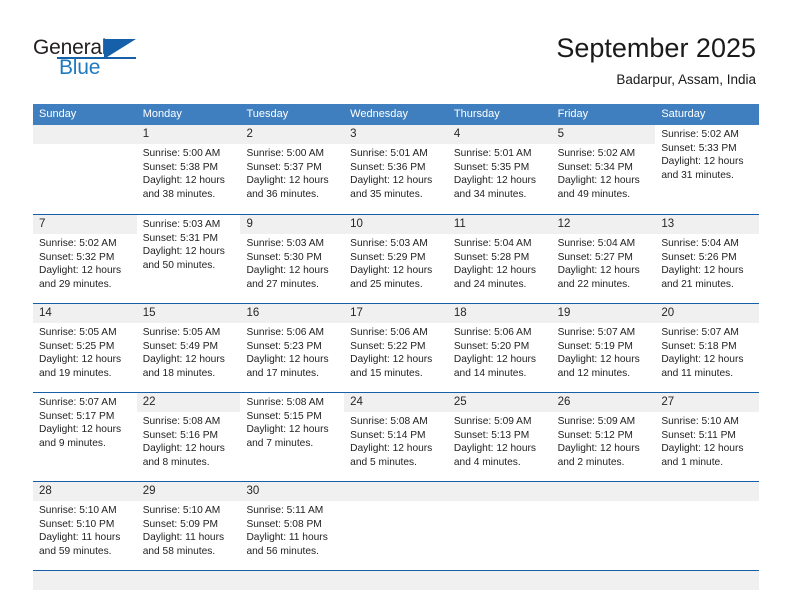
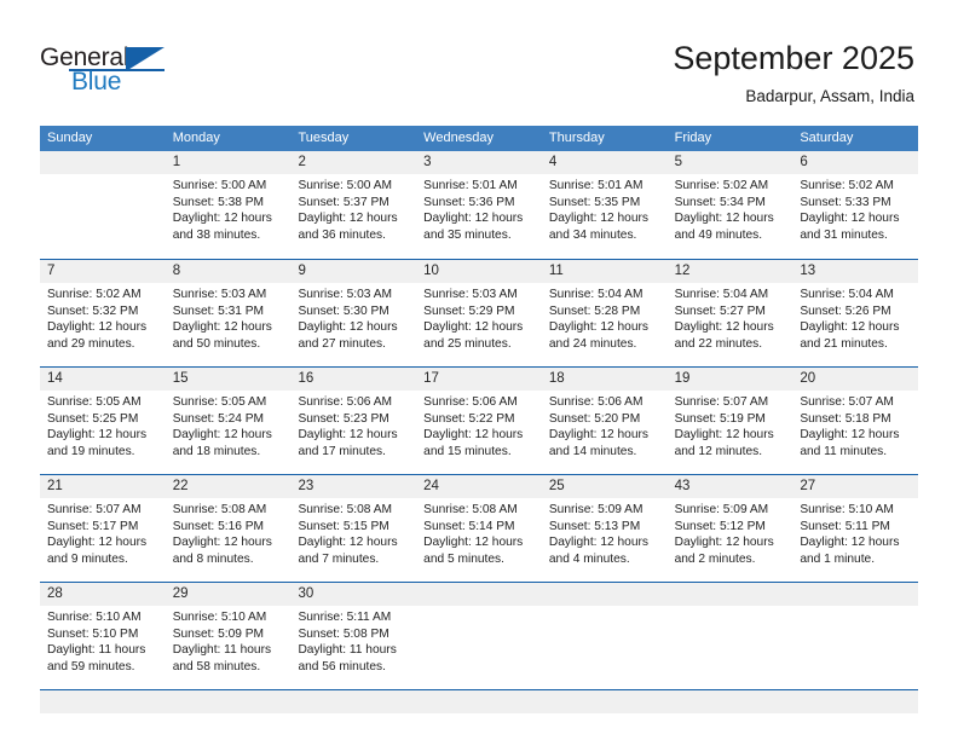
  General
  Blue
  September 2025
  Badarpur, Assam, India
  Sunday
  Monday
  Tuesday
  Wednesday
  Thursday
  Friday
  Saturday
  1
  Sunrise: 5:00 AM
  Sunset: 5:38 PM
  Daylight: 12 hours
  and 38 minutes.
  2
  Sunrise: 5:00 AM
  Sunset: 5:37 PM
  Daylight: 12 hours
  and 36 minutes.
  3
  Sunrise: 5:01 AM
  Sunset: 5:36 PM
  Daylight: 12 hours
  and 35 minutes.
  4
  Sunrise: 5:01 AM
  Sunset: 5:35 PM
  Daylight: 12 hours
  and 34 minutes.
  5
  Sunrise: 5:02 AM
  Sunset: 5:34 PM
  Daylight: 12 hours
  and 49 minutes.
+ 6
  Sunrise: 5:02 AM
  Sunset: 5:33 PM
  Daylight: 12 hours
  and 31 minutes.
  7
  Sunrise: 5:02 AM
  Sunset: 5:32 PM
  Daylight: 12 hours
  and 29 minutes.
+ 8
  Sunrise: 5:03 AM
  Sunset: 5:31 PM
  Daylight: 12 hours
  and 50 minutes.
  9
  Sunrise: 5:03 AM
  Sunset: 5:30 PM
  Daylight: 12 hours
  and 27 minutes.
  10
  Sunrise: 5:03 AM
  Sunset: 5:29 PM
  Daylight: 12 hours
  and 25 minutes.
  11
  Sunrise: 5:04 AM
  Sunset: 5:28 PM
  Daylight: 12 hours
  and 24 minutes.
  12
  Sunrise: 5:04 AM
  Sunset: 5:27 PM
  Daylight: 12 hours
  and 22 minutes.
  13
  Sunrise: 5:04 AM
  Sunset: 5:26 PM
  Daylight: 12 hours
  and 21 minutes.
  14
  Sunrise: 5:05 AM
  Sunset: 5:25 PM
  Daylight: 12 hours
  and 19 minutes.
  15
  Sunrise: 5:05 AM
- Sunset: 5:49 PM
+ Sunset: 5:24 PM
  Daylight: 12 hours
  and 18 minutes.
  16
  Sunrise: 5:06 AM
  Sunset: 5:23 PM
  Daylight: 12 hours
  and 17 minutes.
  17
  Sunrise: 5:06 AM
  Sunset: 5:22 PM
  Daylight: 12 hours
  and 15 minutes.
  18
  Sunrise: 5:06 AM
  Sunset: 5:20 PM
  Daylight: 12 hours
  and 14 minutes.
  19
  Sunrise: 5:07 AM
  Sunset: 5:19 PM
  Daylight: 12 hours
  and 12 minutes.
  20
  Sunrise: 5:07 AM
  Sunset: 5:18 PM
  Daylight: 12 hours
  and 11 minutes.
+ 21
  Sunrise: 5:07 AM
  Sunset: 5:17 PM
  Daylight: 12 hours
  and 9 minutes.
  22
  Sunrise: 5:08 AM
  Sunset: 5:16 PM
  Daylight: 12 hours
  and 8 minutes.
+ 23
  Sunrise: 5:08 AM
  Sunset: 5:15 PM
  Daylight: 12 hours
  and 7 minutes.
  24
  Sunrise: 5:08 AM
  Sunset: 5:14 PM
  Daylight: 12 hours
  and 5 minutes.
  25
  Sunrise: 5:09 AM
  Sunset: 5:13 PM
  Daylight: 12 hours
  and 4 minutes.
- 26
+ 43
  Sunrise: 5:09 AM
  Sunset: 5:12 PM
  Daylight: 12 hours
  and 2 minutes.
  27
  Sunrise: 5:10 AM
  Sunset: 5:11 PM
  Daylight: 12 hours
  and 1 minute.
  28
  Sunrise: 5:10 AM
  Sunset: 5:10 PM
  Daylight: 11 hours
  and 59 minutes.
  29
  Sunrise: 5:10 AM
  Sunset: 5:09 PM
  Daylight: 11 hours
  and 58 minutes.
  30
  Sunrise: 5:11 AM
  Sunset: 5:08 PM
  Daylight: 11 hours
  and 56 minutes.
